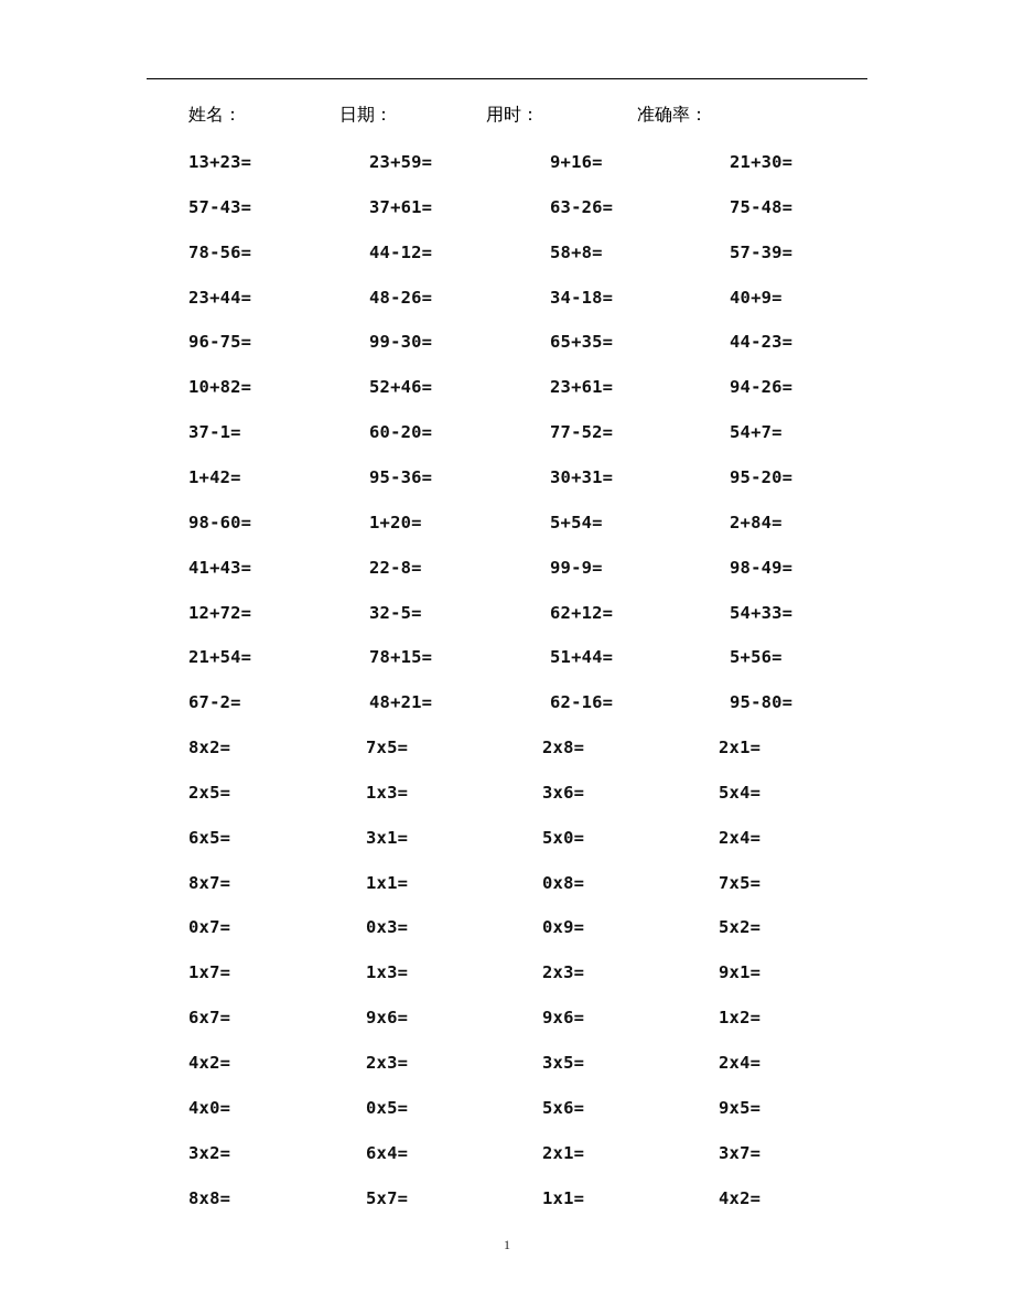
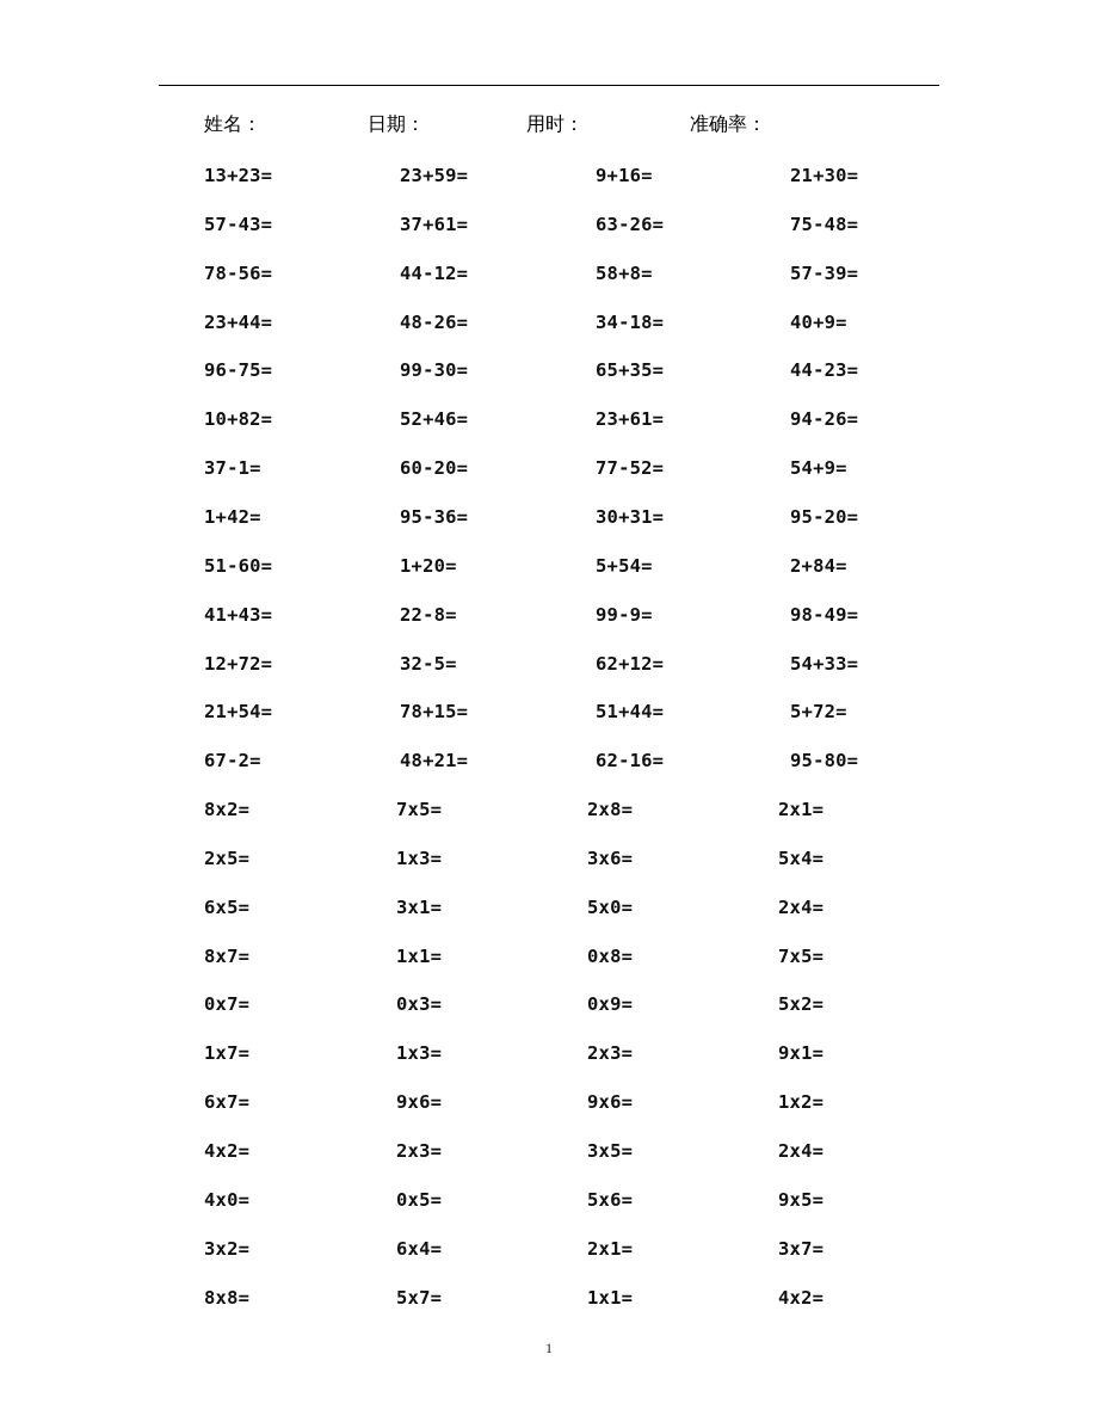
  姓名：
  日期：
  用时：
  准确率：
  13+23=
  23+59=
  9+16=
  21+30=
  57-43=
  37+61=
  63-26=
  75-48=
  78-56=
  44-12=
  58+8=
  57-39=
  23+44=
  48-26=
  34-18=
  40+9=
  96-75=
  99-30=
  65+35=
  44-23=
  10+82=
  52+46=
  23+61=
  94-26=
  37-1=
  60-20=
  77-52=
- 54+7=
+ 54+9=
  1+42=
  95-36=
  30+31=
  95-20=
- 98-60=
+ 51-60=
  1+20=
  5+54=
  2+84=
  41+43=
  22-8=
  99-9=
  98-49=
  12+72=
  32-5=
  62+12=
  54+33=
  21+54=
  78+15=
  51+44=
- 5+56=
+ 5+72=
  67-2=
  48+21=
  62-16=
  95-80=
  8x2=
  7x5=
  2x8=
  2x1=
  2x5=
  1x3=
  3x6=
  5x4=
  6x5=
  3x1=
  5x0=
  2x4=
  8x7=
  1x1=
  0x8=
  7x5=
  0x7=
  0x3=
  0x9=
  5x2=
  1x7=
  1x3=
  2x3=
  9x1=
  6x7=
  9x6=
  9x6=
  1x2=
  4x2=
  2x3=
  3x5=
  2x4=
  4x0=
  0x5=
  5x6=
  9x5=
  3x2=
  6x4=
  2x1=
  3x7=
  8x8=
  5x7=
  1x1=
  4x2=
  1
